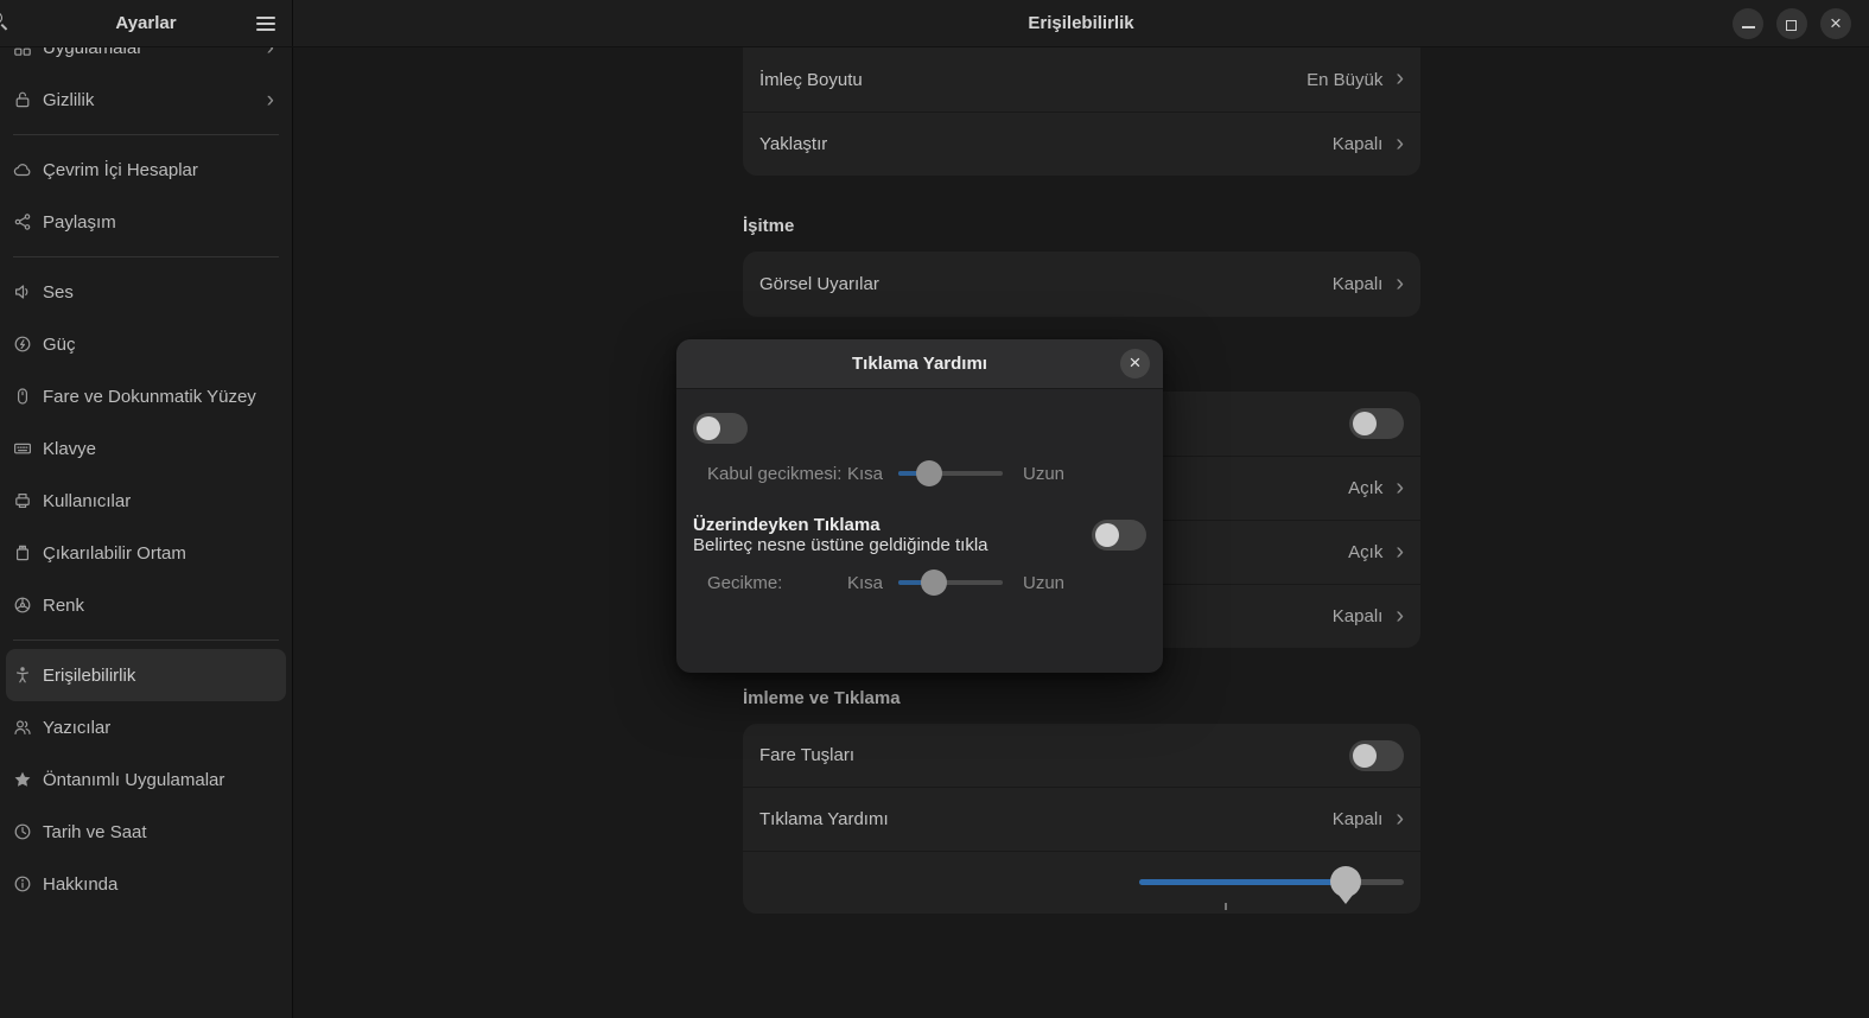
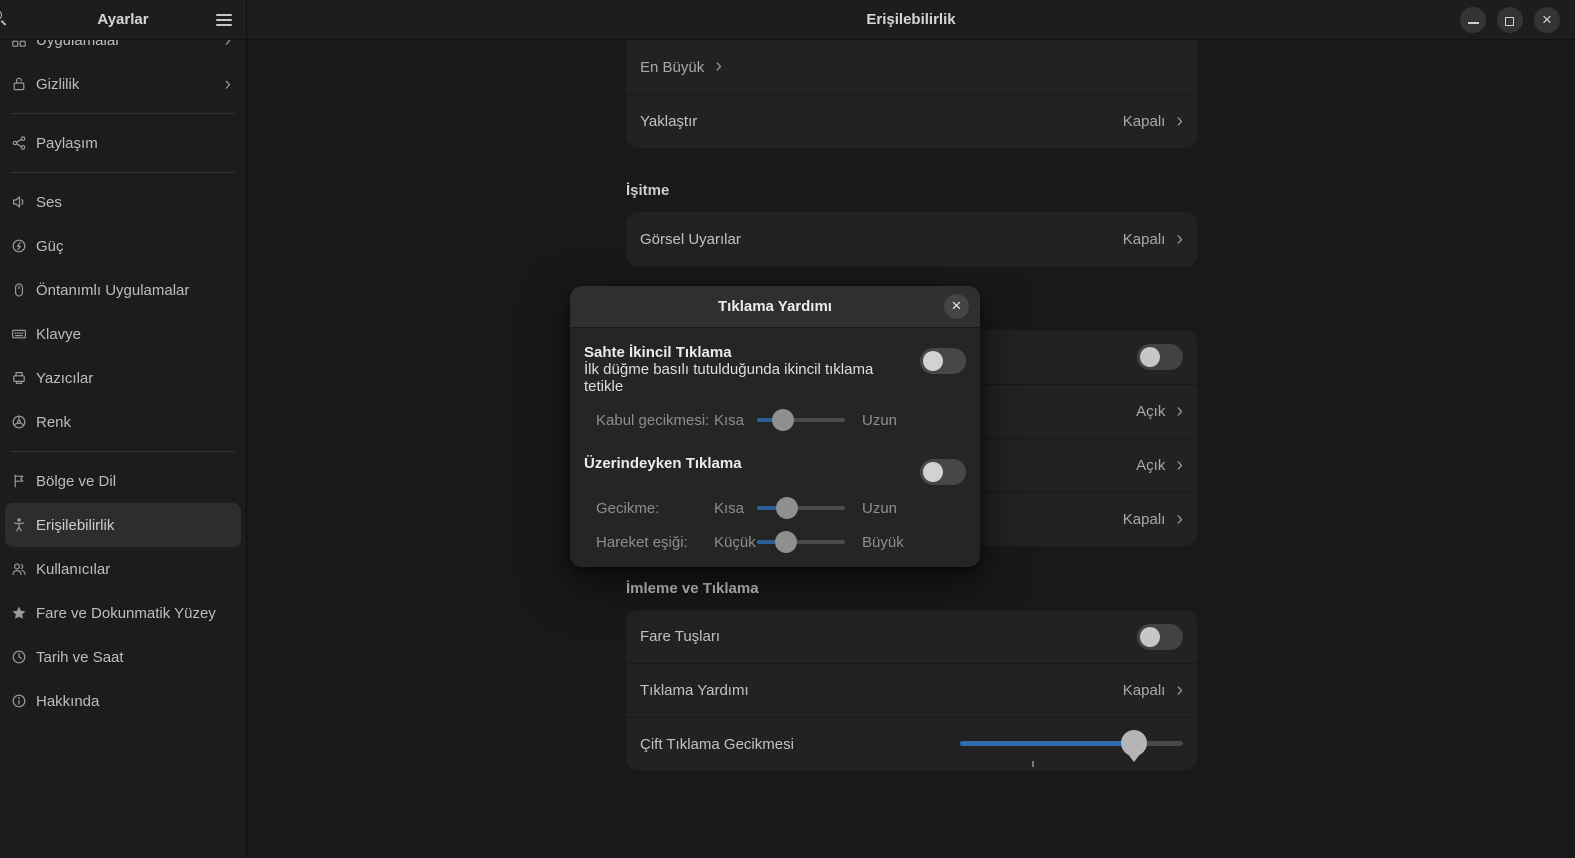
  Uygulamalar
  ›
  Gizlilik
  ›
- Çevrim İçi Hesaplar
  Paylaşım
  Ses
  Güç
- Fare ve Dokunmatik Yüzey
+ Öntanımlı Uygulamalar
  Klavye
- Kullanıcılar
+ Yazıcılar
- Çıkarılabilir Ortam
  Renk
+ Bölge ve Dil
  Erişilebilirlik
- Yazıcılar
+ Kullanıcılar
- Öntanımlı Uygulamalar
+ Fare ve Dokunmatik Yüzey
  Tarih ve Saat
  Hakkında
- İmleç Boyutu
  En Büyük
  ›
  Yaklaştır
  Kapalı
  ›
  İşitme
  Görsel Uyarılar
  Kapalı
  ›
  Açık
  ›
  Açık
  ›
  Kapalı
  ›
  İmleme ve Tıklama
  Fare Tuşları
  Tıklama Yardımı
  Kapalı
  ›
+ Çift Tıklama Gecikmesi
  Ayarlar
  Erişilebilirlik
  ×
  Tıklama Yardımı
  ×
+ Sahte İkincil Tıklama
+ İlk düğme basılı tutulduğunda ikincil tıklama tetikle
  Kabul gecikmesi:
  Kısa
  Uzun
  Üzerindeyken Tıklama
- Belirteç nesne üstüne geldiğinde tıkla
  Gecikme:
  Kısa
  Uzun
+ Hareket eşiği:
+ Küçük
+ Büyük
